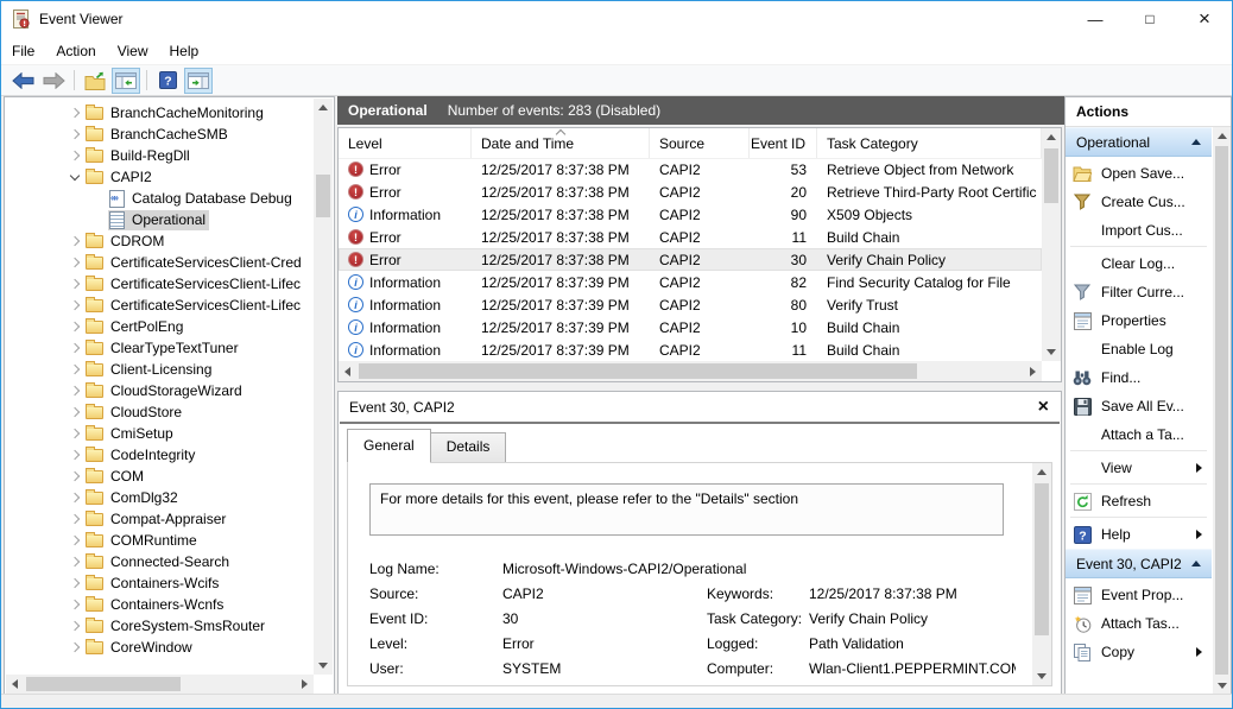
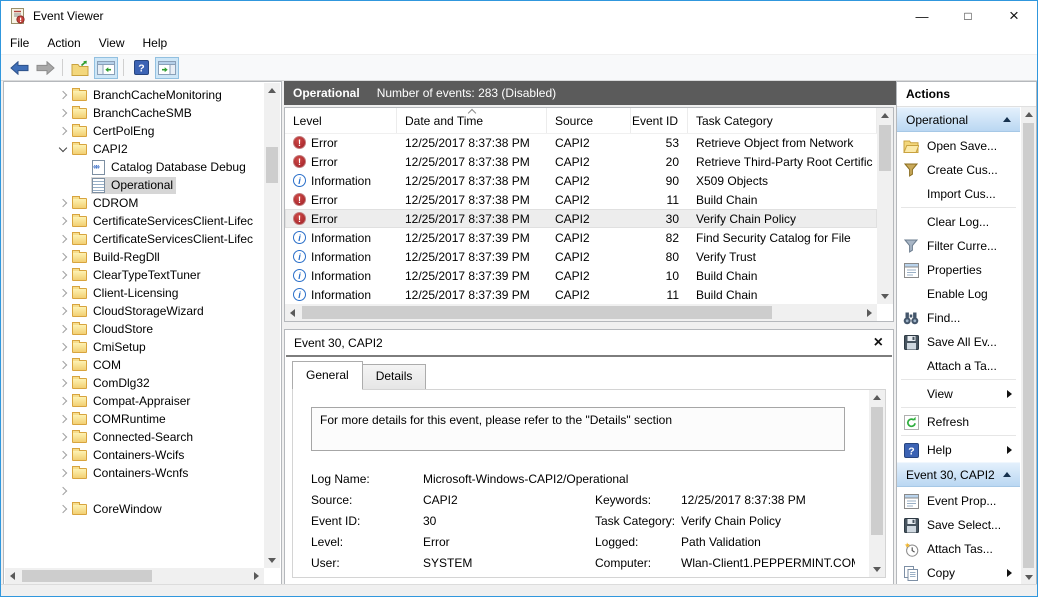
  Event Viewer
  —
  □
  ×
  File
  Action
  View
  Help
  ?
  BranchCacheMonitoring
  BranchCacheSMB
- Build-RegDll
+ CertPolEng
  CAPI2
  Catalog Database Debug
  Operational
  CDROM
- CertificateServicesClient-Cred
  CertificateServicesClient-Lifec
  CertificateServicesClient-Lifec
- CertPolEng
+ Build-RegDll
  ClearTypeTextTuner
  Client-Licensing
  CloudStorageWizard
  CloudStore
  CmiSetup
- CodeIntegrity
  COM
  ComDlg32
  Compat-Appraiser
  COMRuntime
  Connected-Search
  Containers-Wcifs
  Containers-Wcnfs
- CoreSystem-SmsRouter
  CoreWindow
  Operational
  Number of events: 283 (Disabled)
  Level
  Date and Time
  Source
  Event ID
  Task Category
  !
  Error
  12/25/2017 8:37:38 PM
  CAPI2
  53
  Retrieve Object from Network
  !
  Error
  12/25/2017 8:37:38 PM
  CAPI2
  20
  Retrieve Third-Party Root Certific
  i
  Information
  12/25/2017 8:37:38 PM
  CAPI2
  90
  X509 Objects
  !
  Error
  12/25/2017 8:37:38 PM
  CAPI2
  11
  Build Chain
  !
  Error
  12/25/2017 8:37:38 PM
  CAPI2
  30
  Verify Chain Policy
  i
  Information
  12/25/2017 8:37:39 PM
  CAPI2
  82
  Find Security Catalog for File
  i
  Information
  12/25/2017 8:37:39 PM
  CAPI2
  80
  Verify Trust
  i
  Information
  12/25/2017 8:37:39 PM
  CAPI2
  10
  Build Chain
  i
  Information
  12/25/2017 8:37:39 PM
  CAPI2
  11
  Build Chain
  Event 30, CAPI2
  ×
  General
  Details
  For more details for this event, please refer to the "Details" section
  Log Name:
  Microsoft-Windows-CAPI2/Operational
  Source:
  CAPI2
  Keywords:
  12/25/2017 8:37:38 PM
  Event ID:
  30
  Task Category:
  Verify Chain Policy
  Level:
  Error
  Logged:
  Path Validation
  User:
  SYSTEM
  Computer:
  Wlan-Client1.PEPPERMINT.CO
  Actions
  Operational
  Open Save...
  Create Cus...
  Import Cus...
  Clear Log...
  Filter Curre...
  Properties
  Enable Log
  Find...
  Save All Ev...
  Attach a Ta...
  View
  Refresh
  ?
  Help
  Event 30, CAPI2
  Event Prop...
+ Save Select...
  Attach Tas...
  Copy
